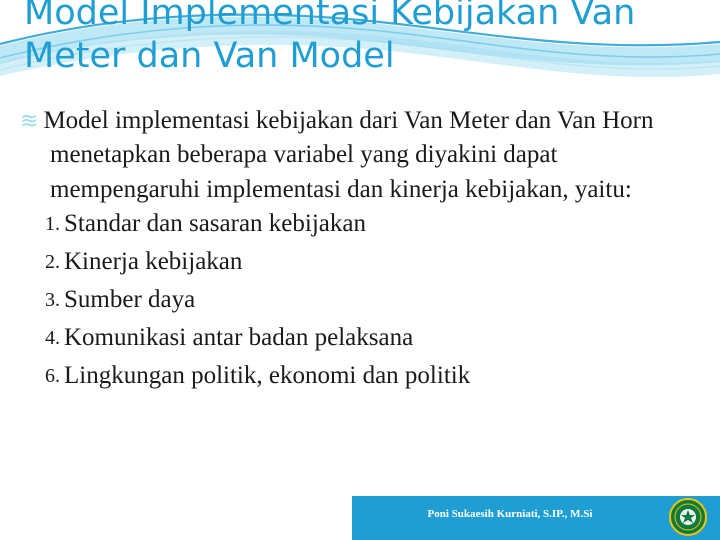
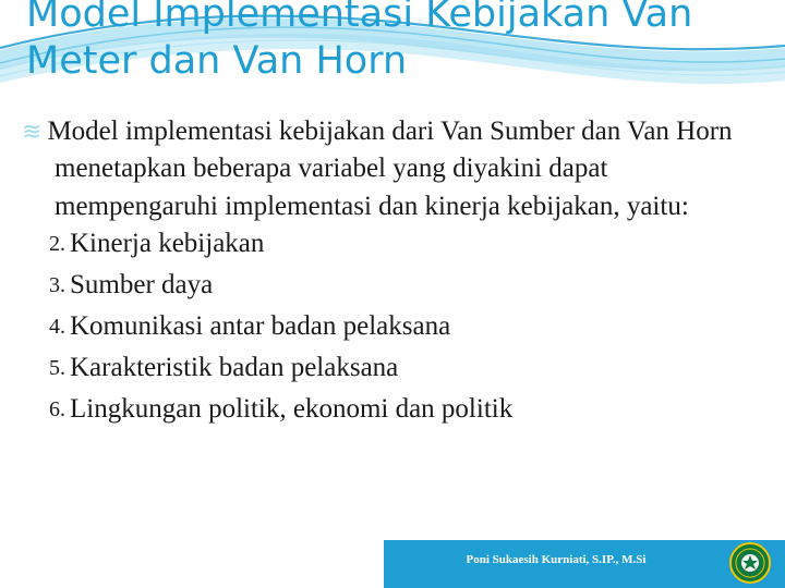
- Model Implementasi Kebijakan Van Meter dan Van Model
+ Model Implementasi Kebijakan Van Meter dan Van Horn
- ≋ Model implementasi kebijakan dari Van Meter dan Van Horn menetapkan beberapa variabel yang diyakini dapat mempengaruhi implementasi dan kinerja kebijakan, yaitu:
+ ≋ Model implementasi kebijakan dari Van Sumber dan Van Horn menetapkan beberapa variabel yang diyakini dapat mempengaruhi implementasi dan kinerja kebijakan, yaitu:
- 1.
- Standar dan sasaran kebijakan
  2.
  Kinerja kebijakan
  3.
  Sumber daya
  4.
  Komunikasi antar badan pelaksana
+ 5.
+ Karakteristik badan pelaksana
  6.
  Lingkungan politik, ekonomi dan politik
  Poni Sukaesih Kurniati, S.IP., M.Si
